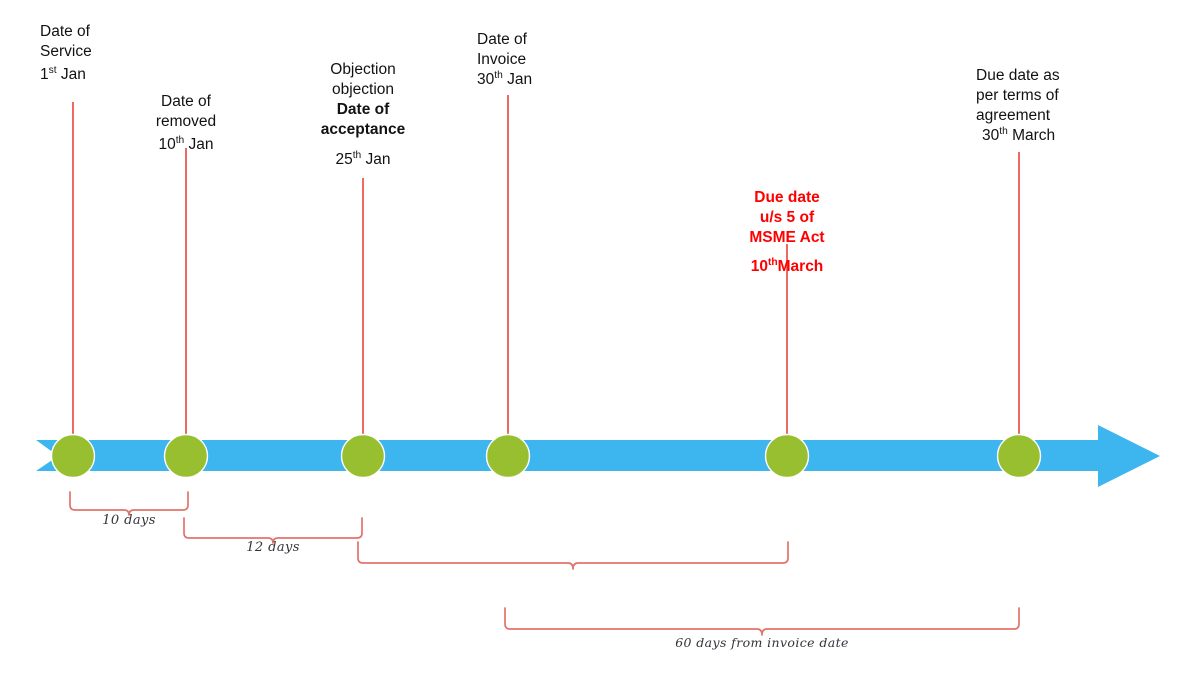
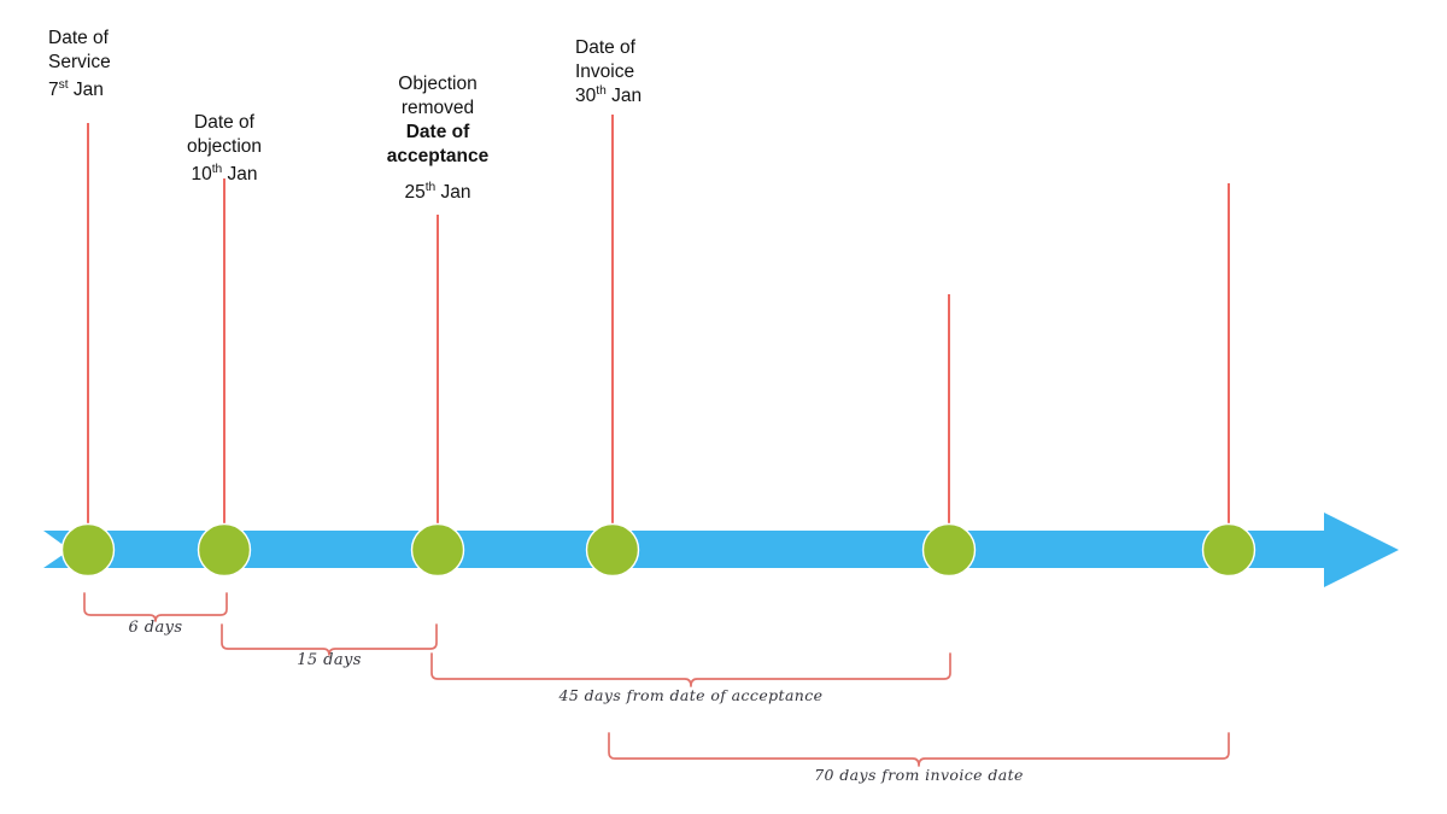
  Date of
  Service
- 1st Jan
+ 7st Jan
  Date of
- removed
+ objection
  10th Jan
  Objection
- objection
+ removed
  Date of
  acceptance
  25th Jan
  Date of
  Invoice
  30th Jan
- Due date
- u/s 5 of
- MSME Act
- 10thMarch
- Due date as
- per terms of
- agreement
- 30th March
- 10 days
+ 6 days
- 12 days
+ 15 days
+ 45 days from date of acceptance
- 60 days from invoice date
+ 70 days from invoice date
